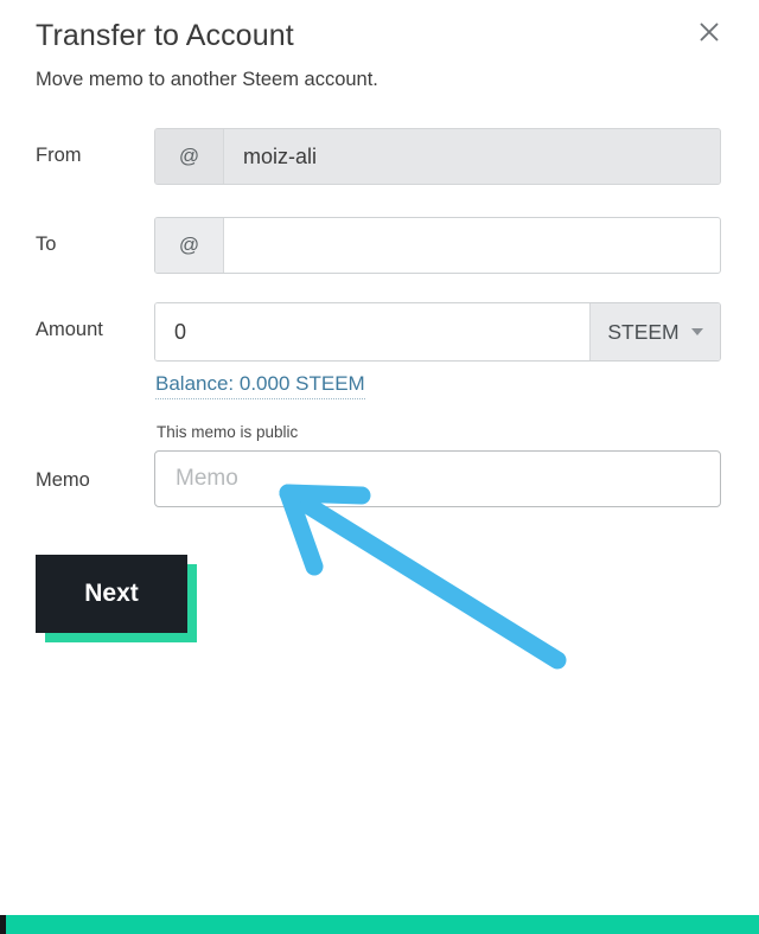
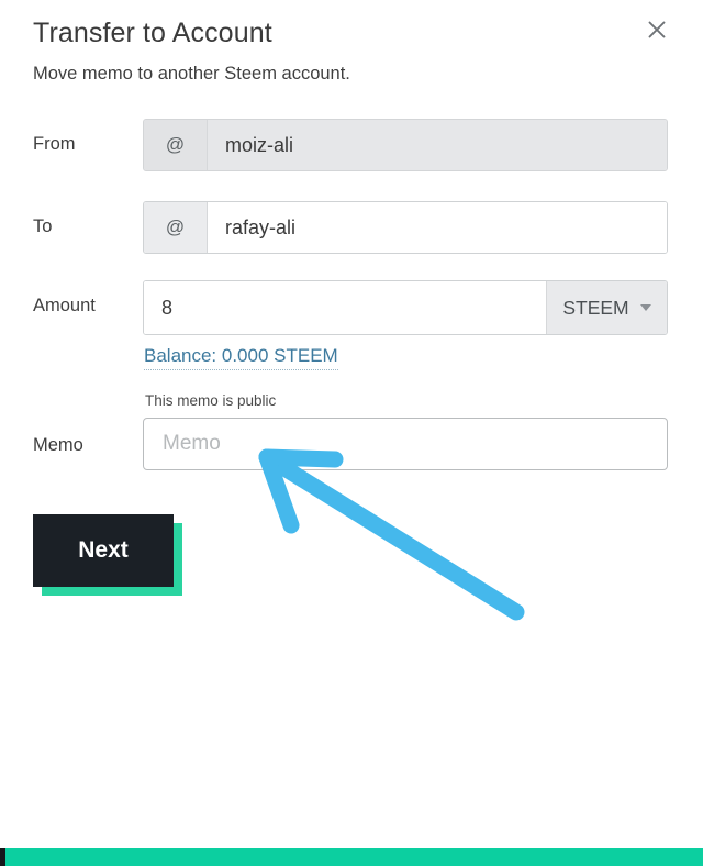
  Transfer to Account
  Move memo to another Steem account.
  From
  @
  moiz-ali
  To
  @
+ rafay-ali
  Amount
- 0
+ 8
  STEEM
  Balance: 0.000 STEEM
  This memo is public
  Memo
  Memo
  Next
